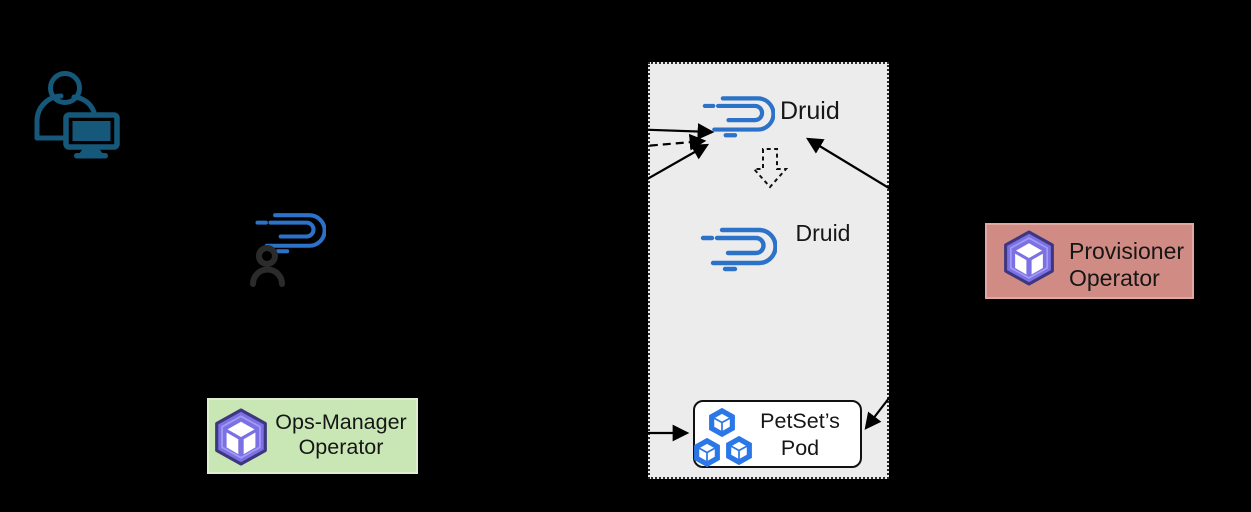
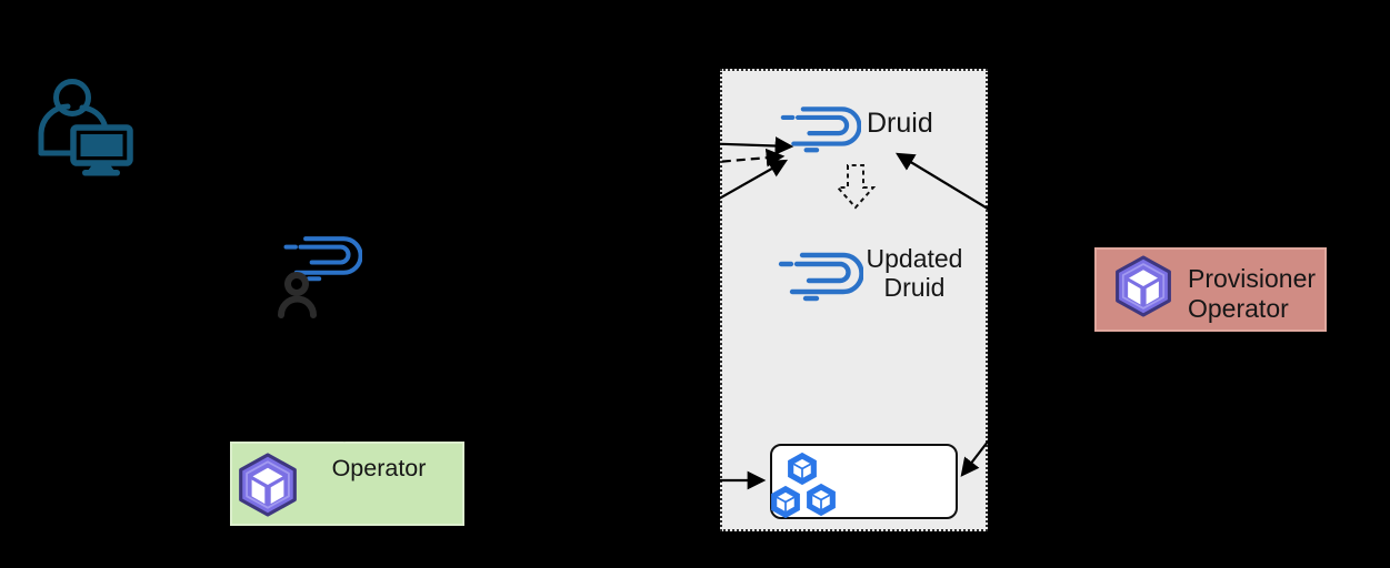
  Druid
+ Updated
  Druid
- PetSet’s
- Pod
- Ops-Manager
  Operator
  Provisioner
  Operator
